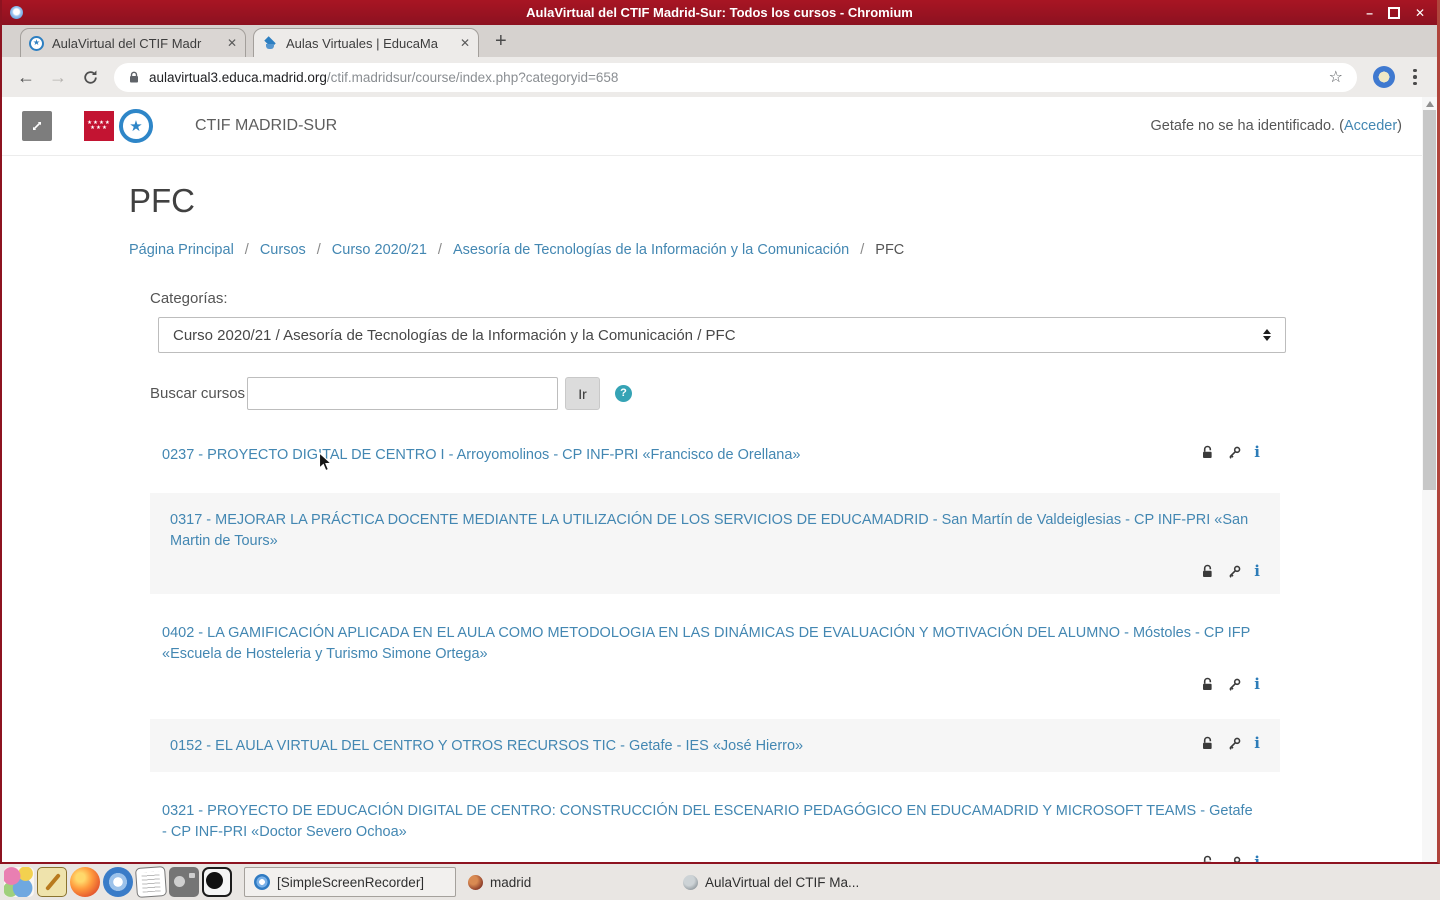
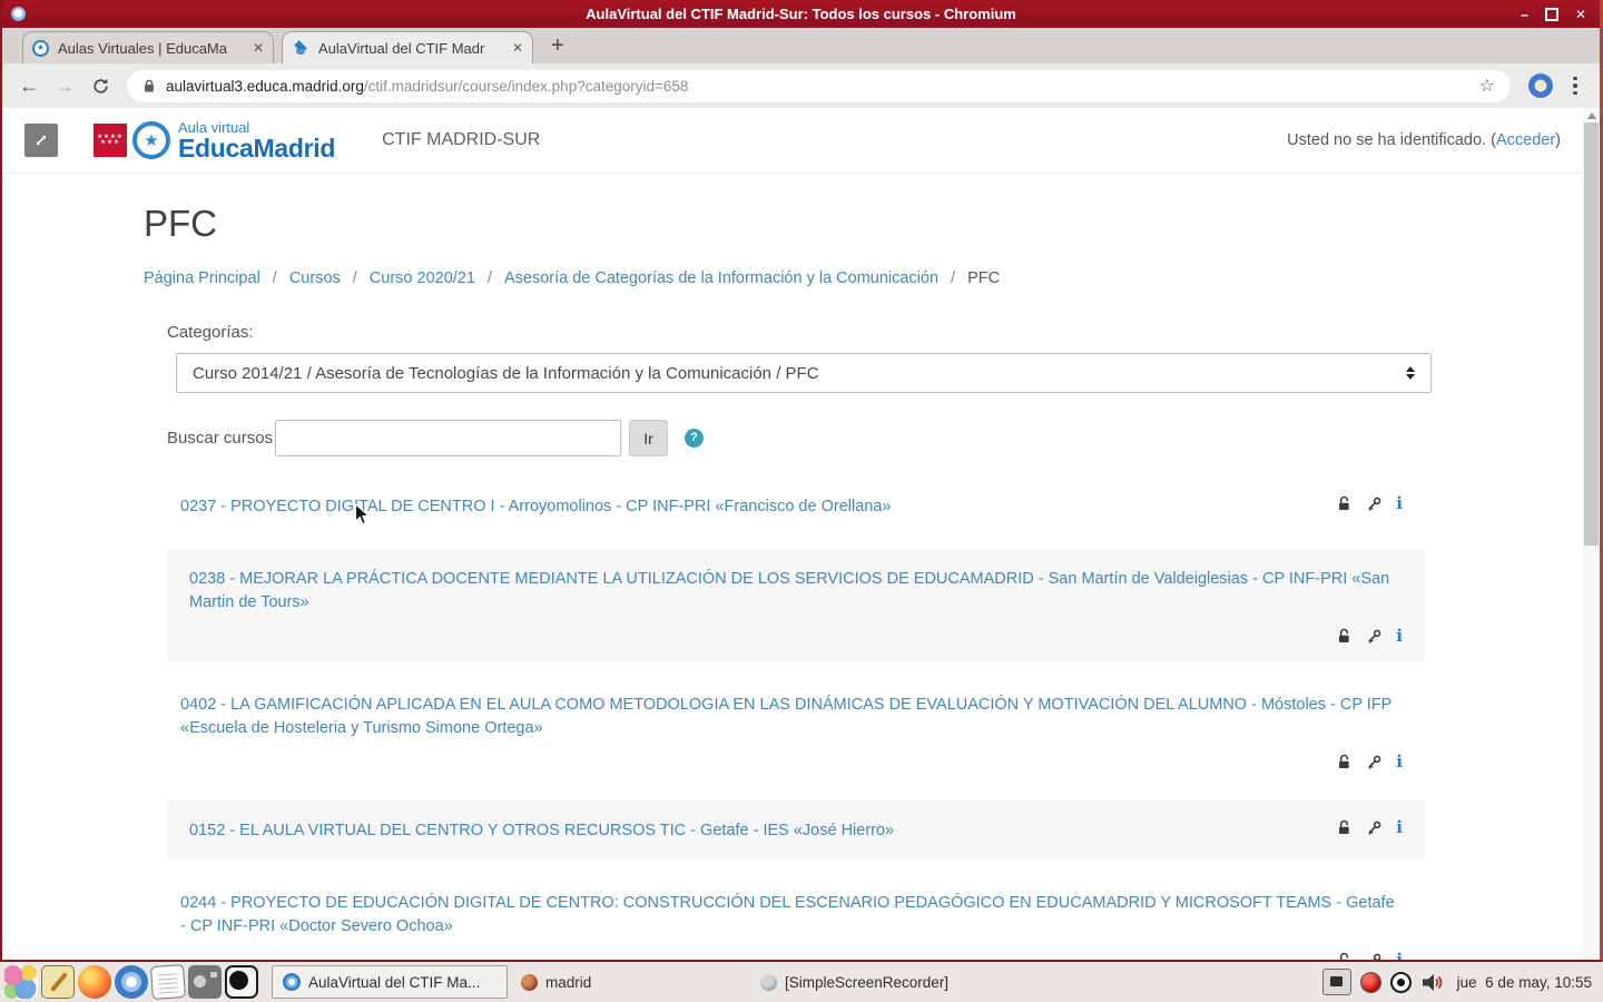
  AulaVirtual del CTIF Madrid-Sur: Todos los cursos - Chromium
  –
  ✕
  ★
- AulaVirtual del CTIF Madr
+ Aulas Virtuales | EducaMa
  ✕
- Aulas Virtuales | EducaMa
+ AulaVirtual del CTIF Madr
  ✕
  +
  ←
  →
  aulavirtual3.educa.madrid.org
  /ctif.madridsur/course/index.php?categoryid=658
  ☆
  ★
+ Aula virtual
+ EducaMadrid
  CTIF MADRID-SUR
- Getafe no se ha identificado. (Acceder)
+ Usted no se ha identificado. (Acceder)
  PFC
  Página Principal
  /
  Cursos
  /
  Curso 2020/21
  /
- Asesoría de Tecnologías de la Información y la Comunicación
+ Asesoría de Categorías de la Información y la Comunicación
  /
  PFC
  Categorías:
- Curso 2020/21 / Asesoría de Tecnologías de la Información y la Comunicación / PFC
+ Curso 2014/21 / Asesoría de Tecnologías de la Información y la Comunicación / PFC
  Buscar cursos
  Ir
  ?
  0237 - PROYECTO DIGTAL DE CENTRO I - Arroyomolinos - CP INF-PRI «Francisco de Orellana»
  i
- 0317 - MEJORAR LA PRÁCTICA DOCENTE MEDIANTE LA UTILIZACIÓN DE LOS SERVICIOS DE EDUCAMADRID - San Martín de Valdeiglesias - CP INF-PRI «San Martin de Tours»
+ 0238 - MEJORAR LA PRÁCTICA DOCENTE MEDIANTE LA UTILIZACIÓN DE LOS SERVICIOS DE EDUCAMADRID - San Martín de Valdeiglesias - CP INF-PRI «San Martin de Tours»
  i
  0402 - LA GAMIFICACIÓN APLICADA EN EL AULA COMO METODOLOGIA EN LAS DINÁMICAS DE EVALUACIÓN Y MOTIVACIÓN DEL ALUMNO - Móstoles - CP IFP «Escuela de Hosteleria y Turismo Simone Ortega»
  i
  0152 - EL AULA VIRTUAL DEL CENTRO Y OTROS RECURSOS TIC - Getafe - IES «José Hierro»
  i
- 0321 - PROYECTO DE EDUCACIÓN DIGITAL DE CENTRO: CONSTRUCCIÓN DEL ESCENARIO PEDAGÓGICO EN EDUCAMADRID Y MICROSOFT TEAMS - Getafe - CP INF-PRI «Doctor Severo Ochoa»
+ 0244 - PROYECTO DE EDUCACIÓN DIGITAL DE CENTRO: CONSTRUCCIÓN DEL ESCENARIO PEDAGÓGICO EN EDUCAMADRID Y MICROSOFT TEAMS - Getafe - CP INF-PRI «Doctor Severo Ochoa»
- [SimpleScreenRecorder]
+ AulaVirtual del CTIF Ma...
  madrid
- AulaVirtual del CTIF Ma...
+ [SimpleScreenRecorder]
+ jue 6 de may, 10:55
